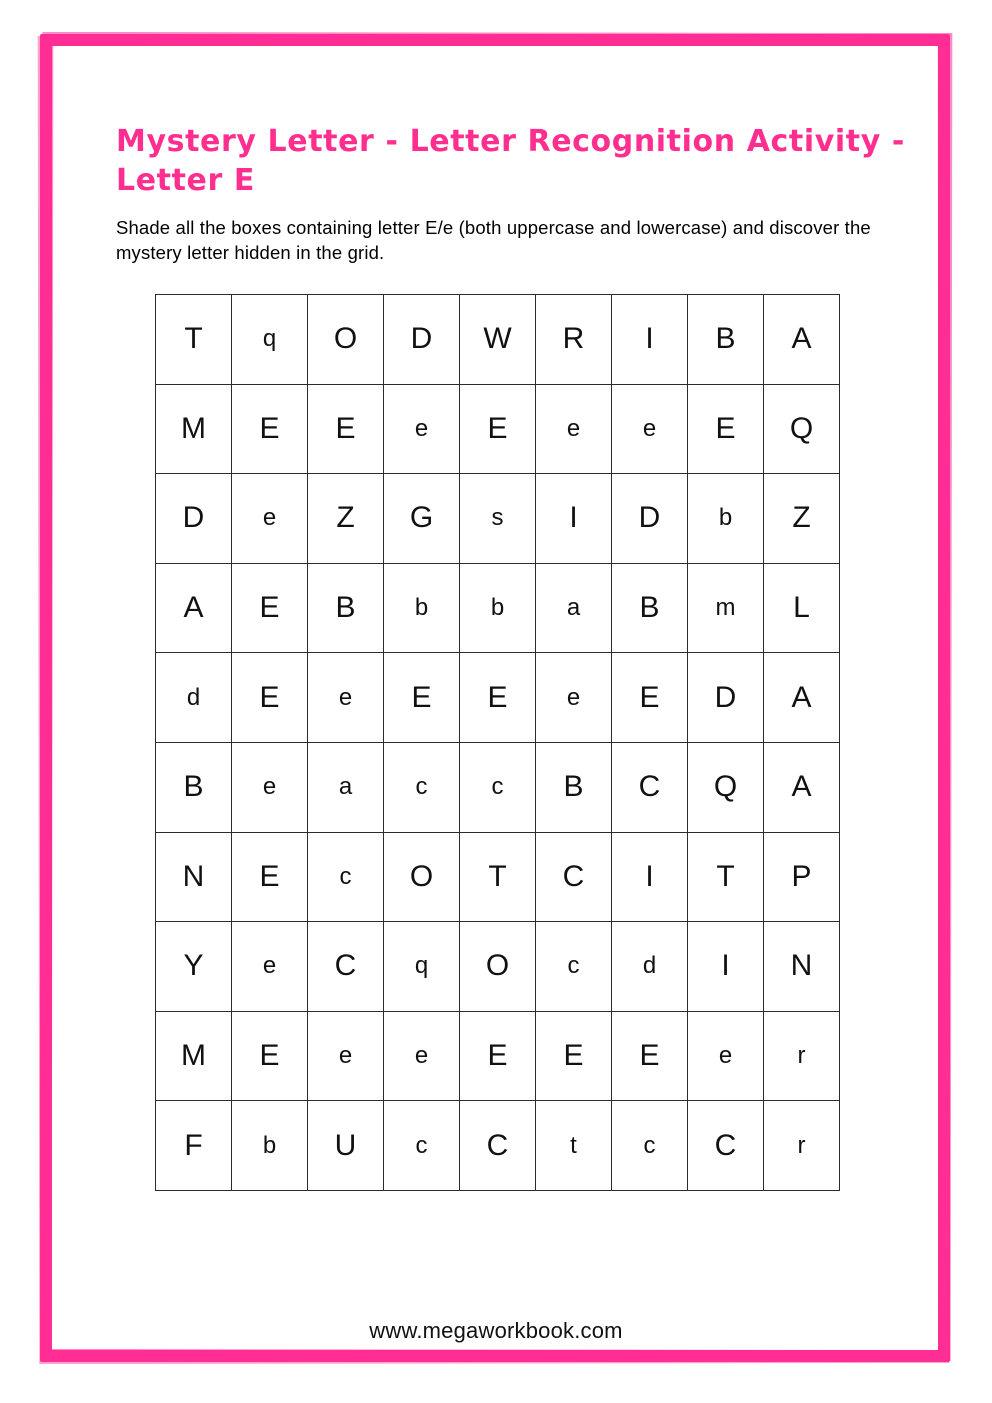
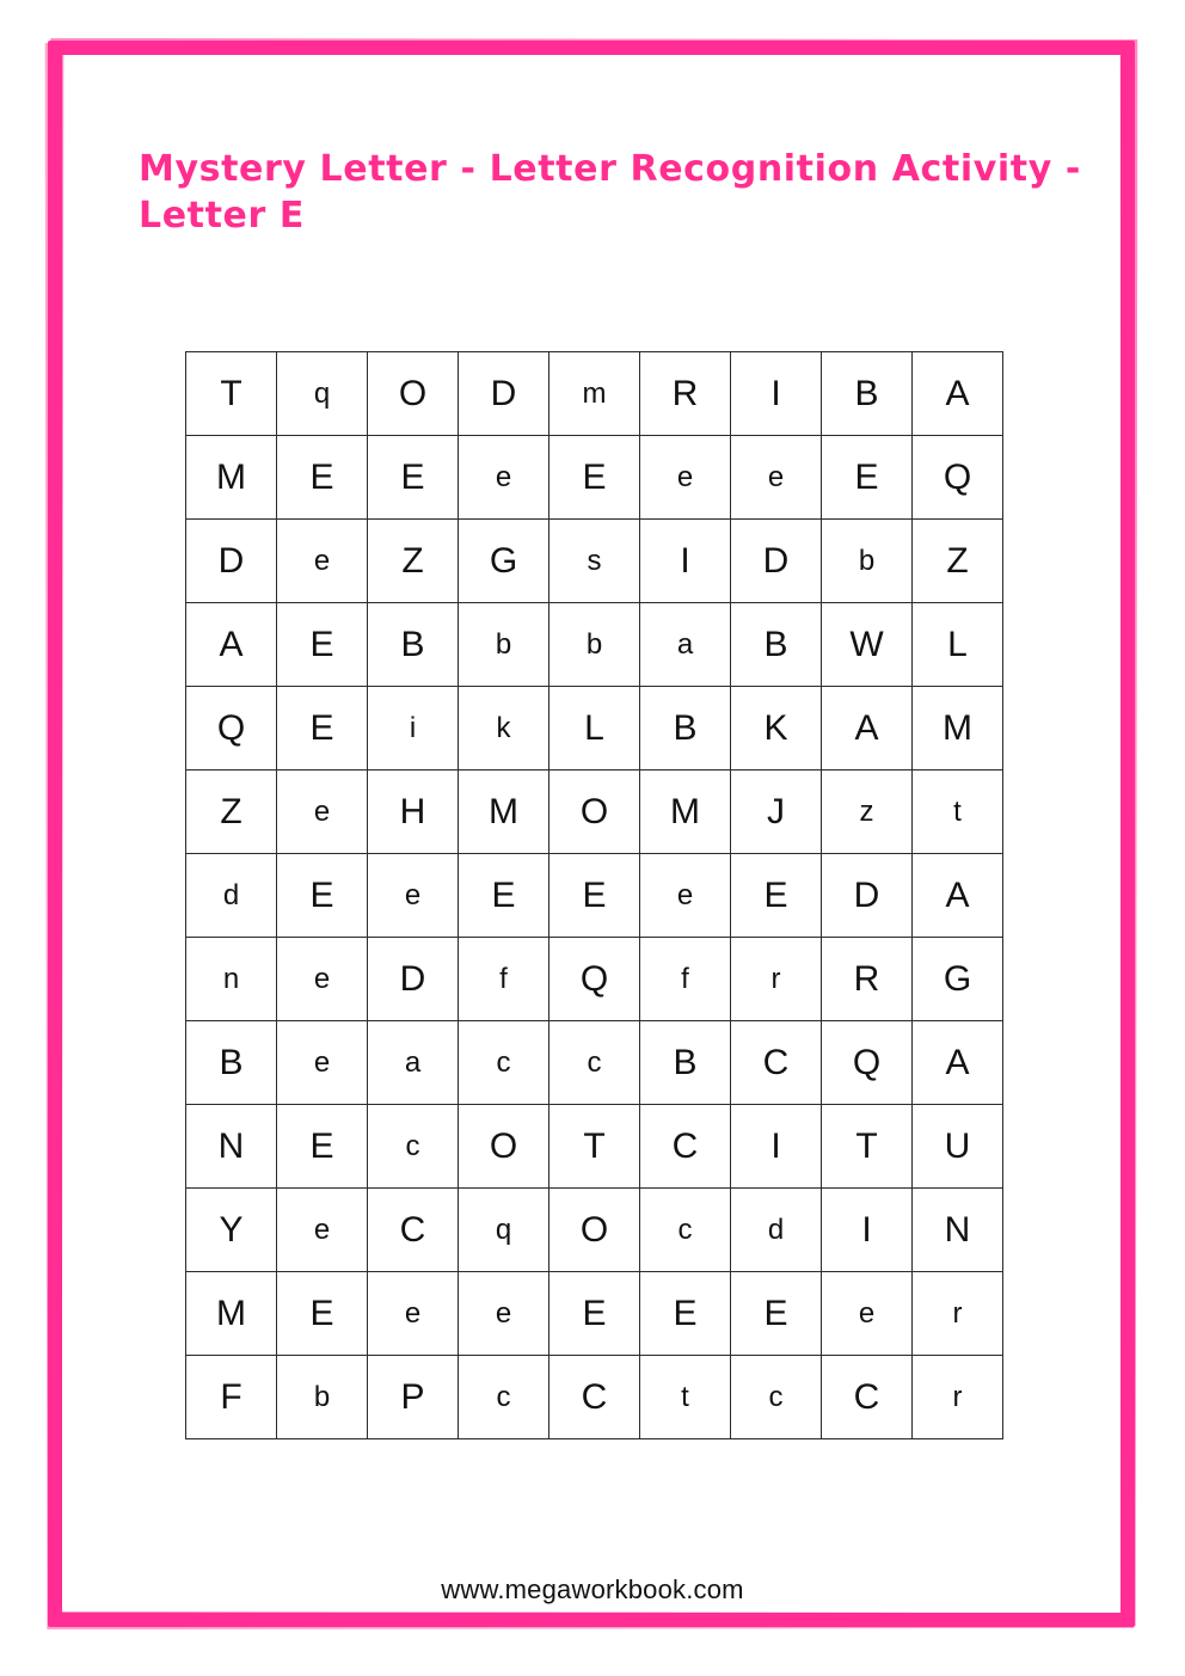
  Mystery Letter - Letter Recognition Activity - Letter E
- Shade all the boxes containing letter E/e (both uppercase and lowercase) and discover the mystery letter hidden in the grid.
- T	q	O	D	W	R	I	B	A
+ T	q	O	D	m	R	I	B	A
  M	E	E	e	E	e	e	E	Q
  D	e	Z	G	s	I	D	b	Z
- A	E	B	b	b	a	B	m	L
+ A	E	B	b	b	a	B	W	L
+ Q	E	i	k	L	B	K	A	M
+ Z	e	H	M	O	M	J	z	t
  d	E	e	E	E	e	E	D	A
+ n	e	D	f	Q	f	r	R	G
  B	e	a	c	c	B	C	Q	A
- N	E	c	O	T	C	I	T	P
+ N	E	c	O	T	C	I	T	U
  Y	e	C	q	O	c	d	I	N
  M	E	e	e	E	E	E	e	r
- F	b	U	c	C	t	c	C	r
+ F	b	P	c	C	t	c	C	r
  www.megaworkbook.com
